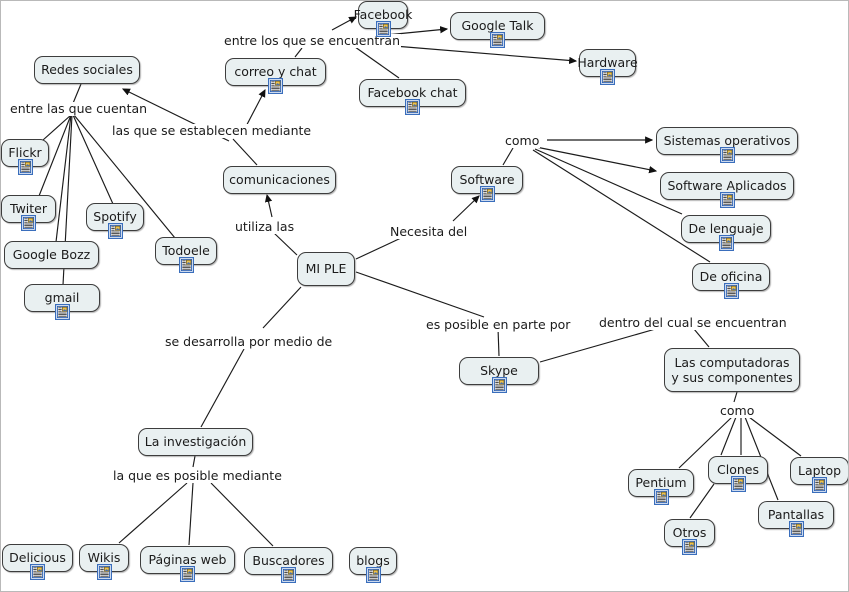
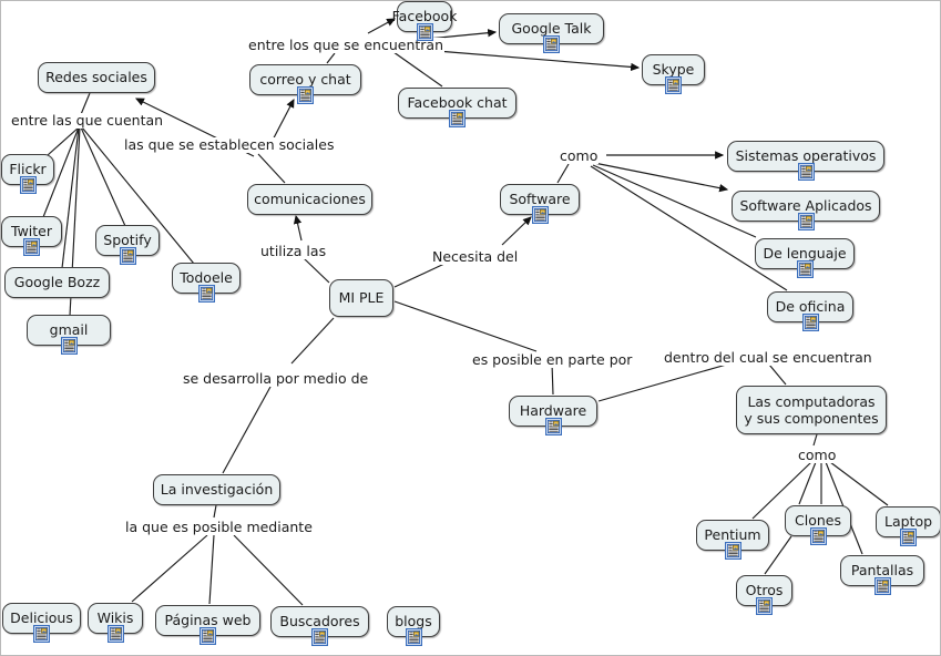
  Redes sociales
  Flickr
  Twiter
  Google Bozz
  gmail
  Spotify
  Todoele
  correo y chat
  Facebook
  Google Talk
- Hardware
+ Skype
  Facebook chat
  comunicaciones
  MI PLE
  Software
  Sistemas operativos
  Software Aplicados
  De lenguaje
  De oficina
- Skype
+ Hardware
  Las computadoras
  y sus componentes
  Pentium
  Clones
  Laptop
  Pantallas
  Otros
  La investigación
  Delicious
  Wikis
  Páginas web
  Buscadores
  blogs
  entre las que cuentan
- las que se establecen mediante
+ las que se establecen sociales
  entre los que se encuentran
  utiliza las
  Necesita del
  como
  es posible en parte por
  dentro del cual se encuentran
  como
  se desarrolla por medio de
  la que es posible mediante
